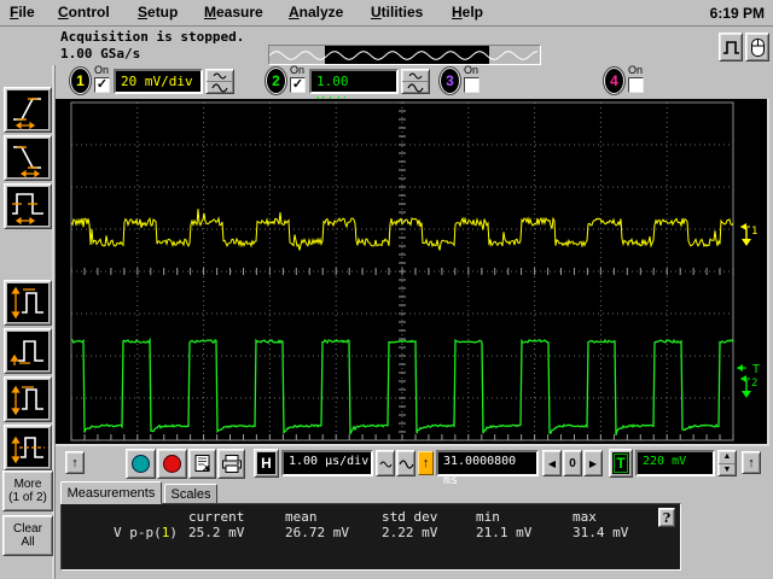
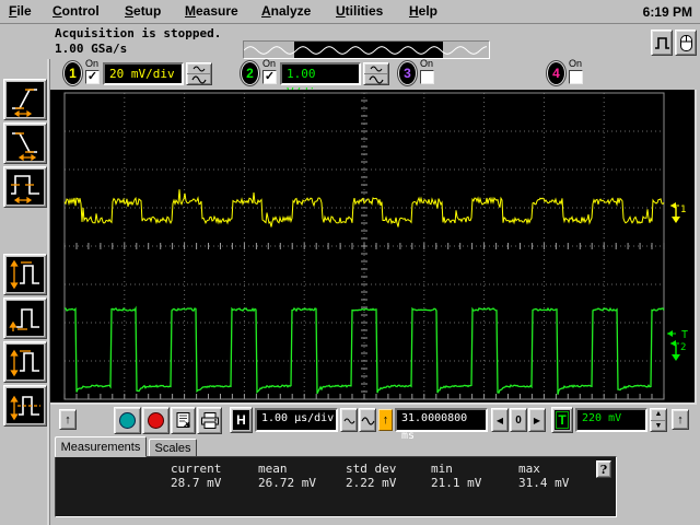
  File
  Control
  Setup
  Measure
  Analyze
  Utilities
  Help
  6:19 PM
  Acquisition is stopped. 1.00 GSa/s
  1
  On
  ✓
  20 mV/div
  2
  On
  ✓
  3
  On
  4
  On
- More
- (1 of 2)
- Clear
- All
  1
  T
  2
  ↑
  H
  1.00 µs/div
  ↑
  31.0000800 ms
  ◀
  0
  ▶
  T
  220 mV
  ↑
  Measurements
  Scales
  current
  mean
  std dev
  min
  max
- V p-p(1)
- 25.2 mV
+ 28.7 mV
  26.72 mV
  2.22 mV
  21.1 mV
  31.4 mV
  ?
